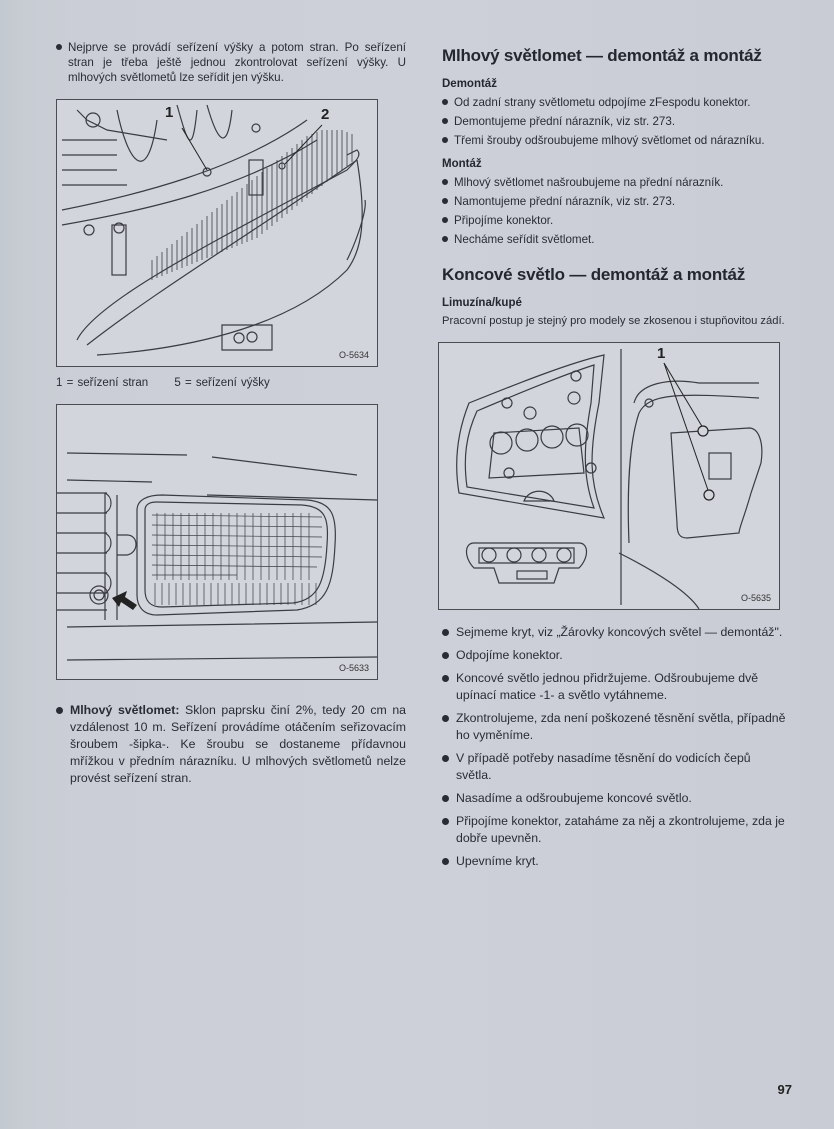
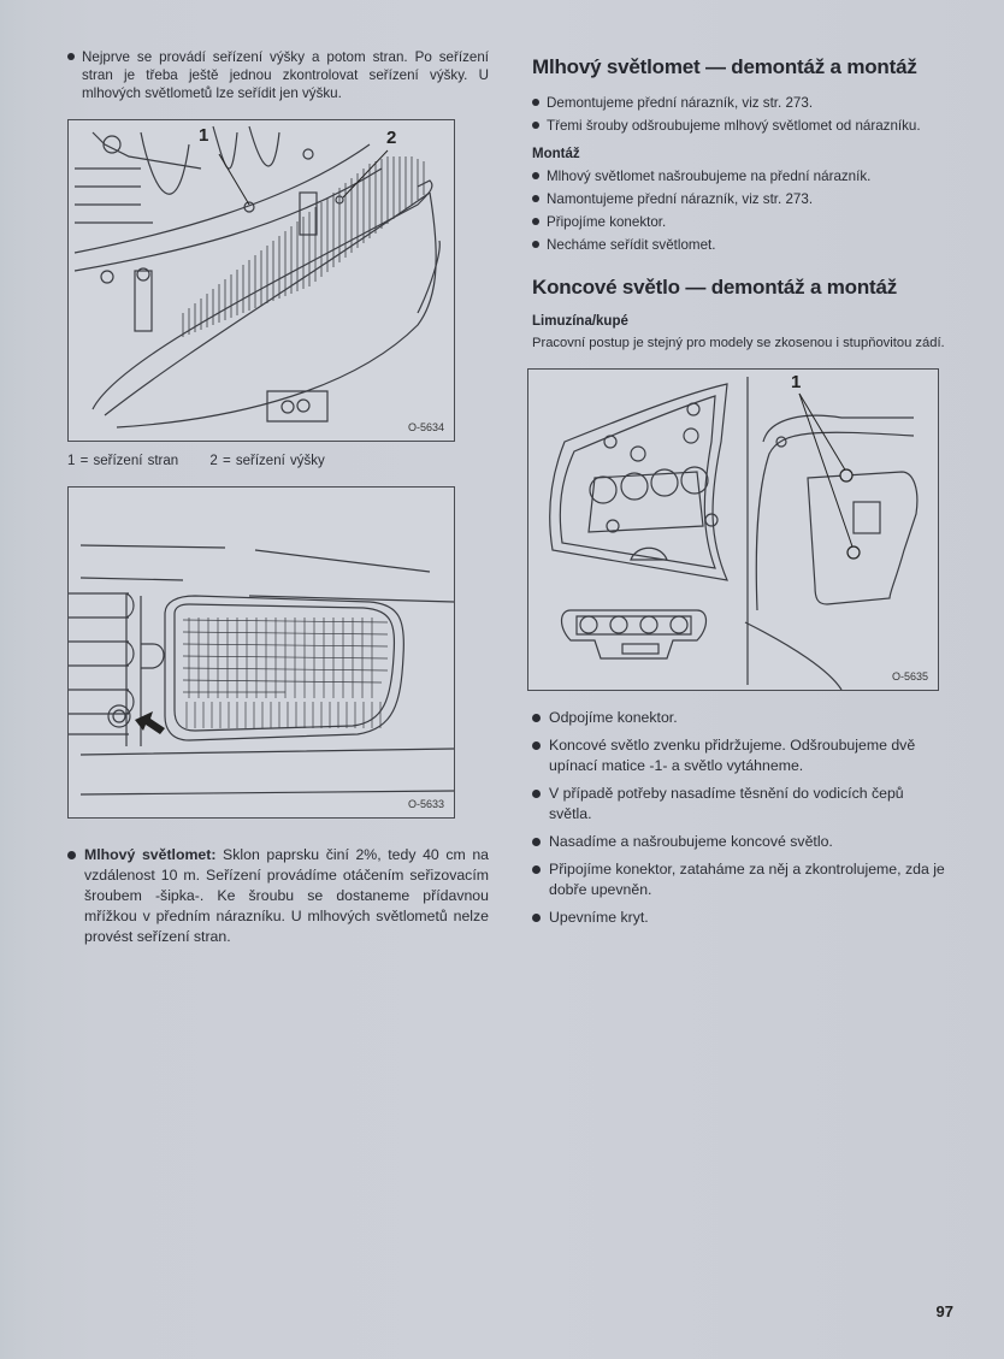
  Nejprve se provádí seřízení výšky a potom stran. Po seřízení stran je třeba ještě jednou zkontrolovat seřízení výšky. U mlhových světlometů lze seřídit jen výšku.
  1
  2
  O-5634
- 1 = seřízení stran 5 = seřízení výšky
+ 1 = seřízení stran 2 = seřízení výšky
  O-5633
- Mlhový světlomet: Sklon paprsku činí 2%, tedy 20 cm na vzdálenost 10 m. Seřízení provádíme otáčením seřizovacím šroubem -šipka-. Ke šroubu se dostaneme přídavnou mřížkou v předním nárazníku. U mlhových světlometů nelze provést seřízení stran.
+ Mlhový světlomet: Sklon paprsku činí 2%, tedy 40 cm na vzdálenost 10 m. Seřízení provádíme otáčením seřizovacím šroubem -šipka-. Ke šroubu se dostaneme přídavnou mřížkou v předním nárazníku. U mlhových světlometů nelze provést seřízení stran.
  Mlhový světlomet — demontáž a montáž
- Demontáž
- Od zadní strany světlometu odpojíme zFespodu konektor.
  Demontujeme přední nárazník, viz str. 273.
  Třemi šrouby odšroubujeme mlhový světlomet od nárazníku.
  Montáž
  Mlhový světlomet našroubujeme na přední nárazník.
  Namontujeme přední nárazník, viz str. 273.
  Připojíme konektor.
  Necháme seřídit světlomet.
  Koncové světlo — demontáž a montáž
  Limuzína/kupé
  Pracovní postup je stejný pro modely se zkosenou i stupňovitou zádí.
  1
  O-5635
- Sejmeme kryt, viz „Žárovky koncových světel — demontáž".
  Odpojíme konektor.
- Koncové světlo jednou přidržujeme. Odšroubujeme dvě upínací matice -1- a světlo vytáhneme.
+ Koncové světlo zvenku přidržujeme. Odšroubujeme dvě upínací matice -1- a světlo vytáhneme.
- Zkontrolujeme, zda není poškozené těsnění světla, případně ho vyměníme.
  V případě potřeby nasadíme těsnění do vodicích čepů světla.
- Nasadíme a odšroubujeme koncové světlo.
+ Nasadíme a našroubujeme koncové světlo.
  Připojíme konektor, zataháme za něj a zkontrolujeme, zda je dobře upevněn.
  Upevníme kryt.
  97
